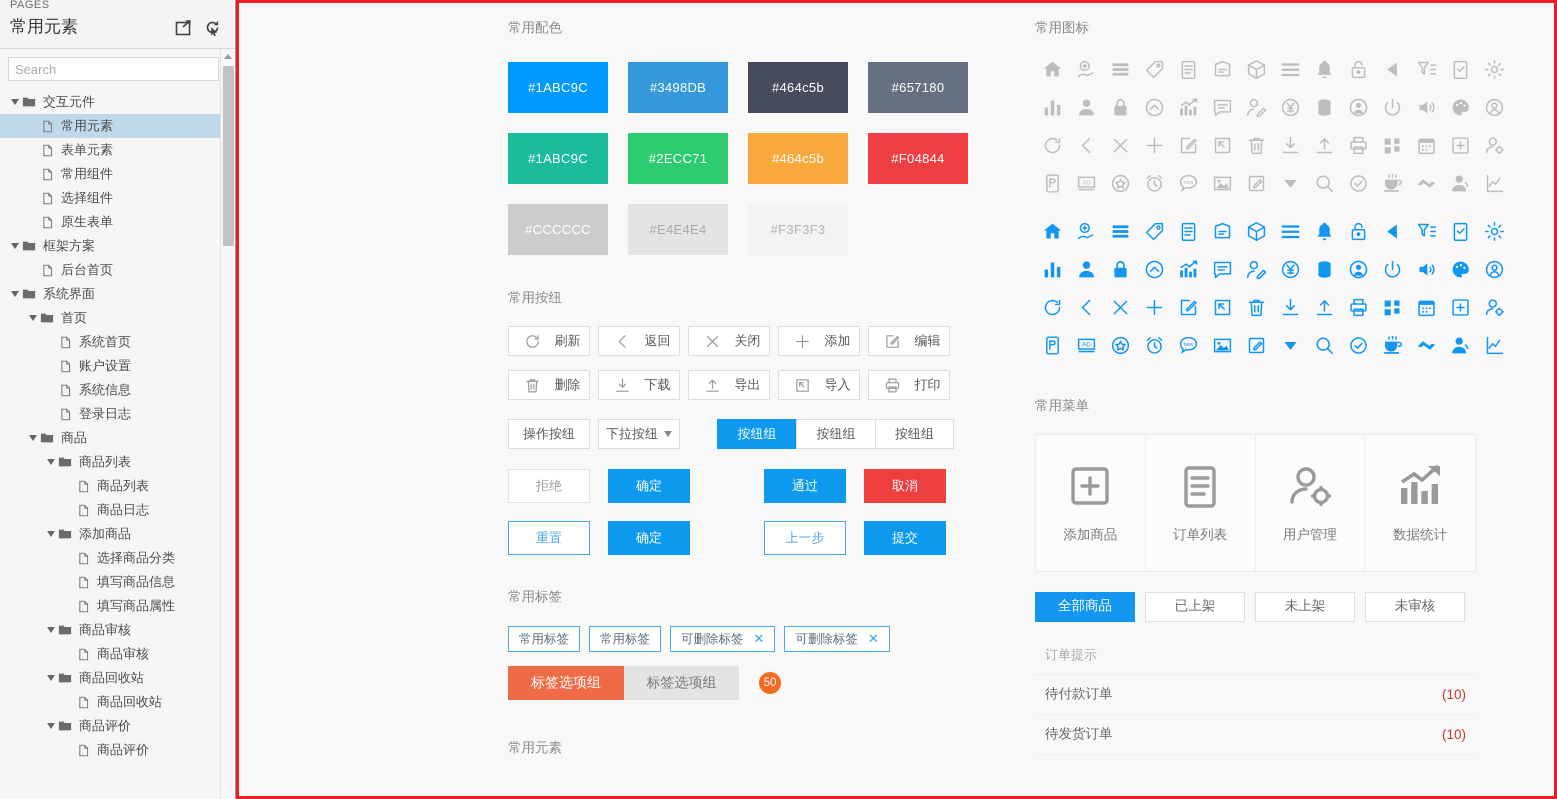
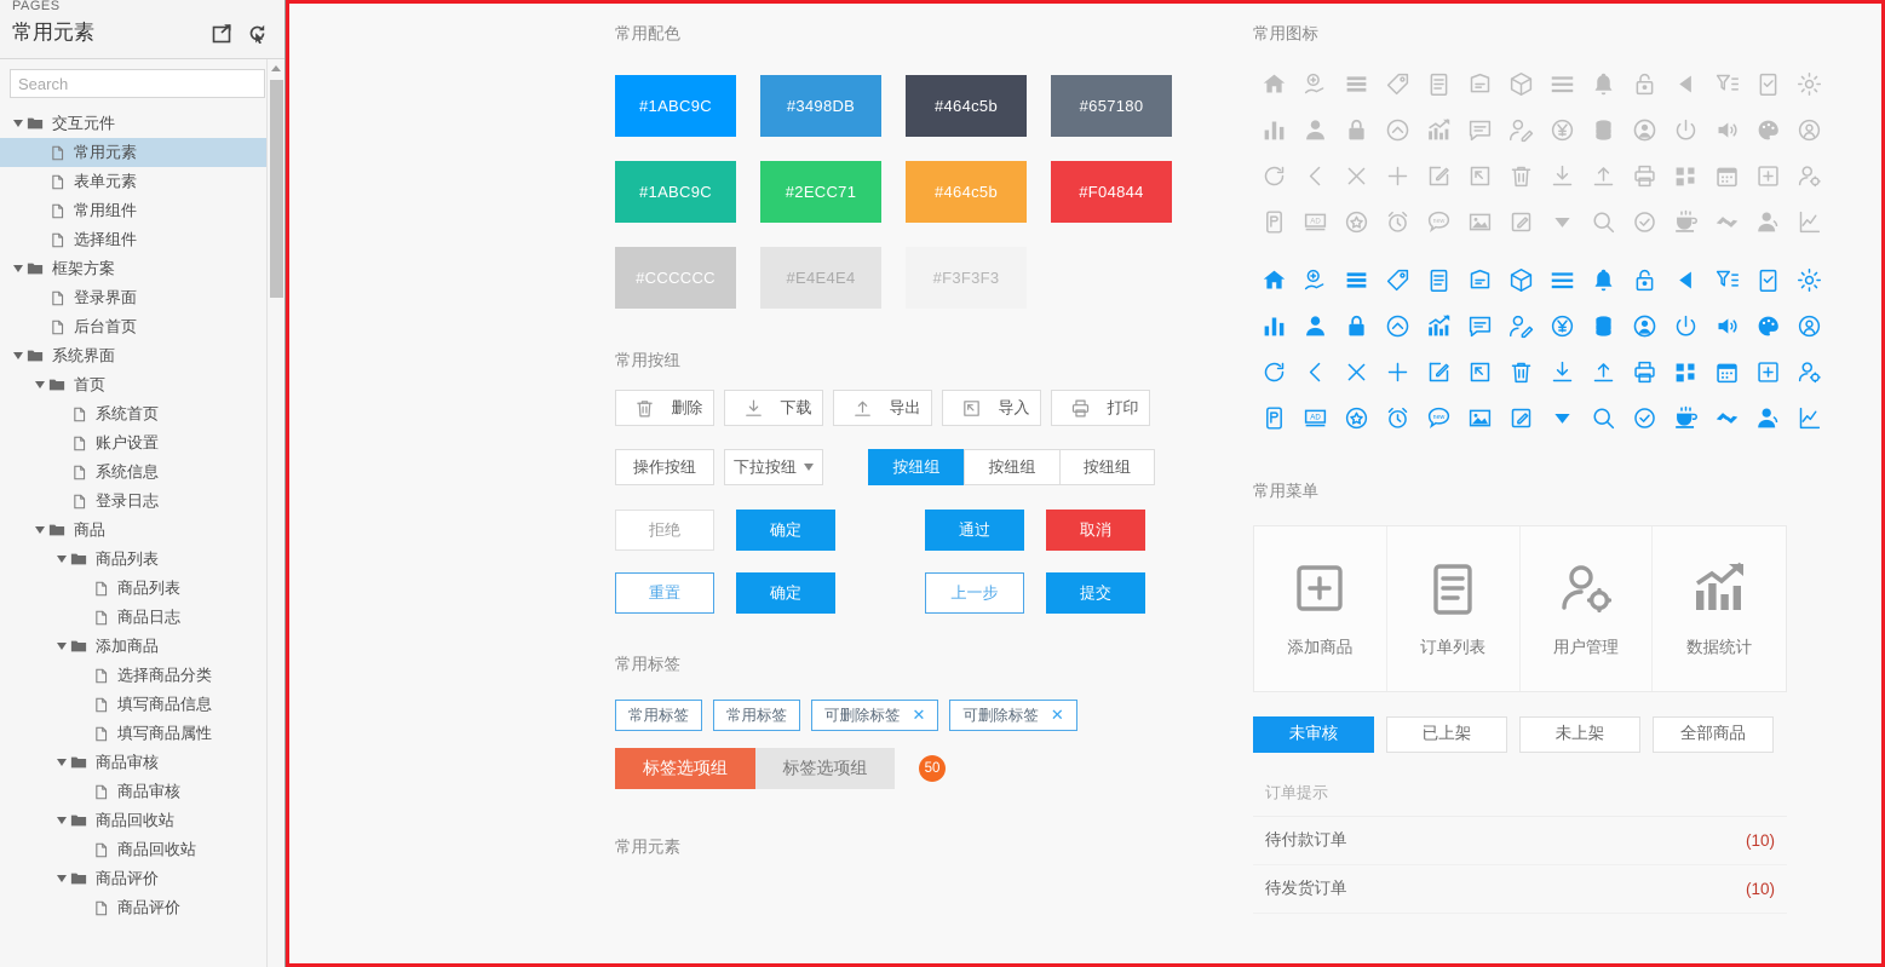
  PAGES
  常用元素
  Search
  交互元件
  常用元素
  表单元素
  常用组件
  选择组件
- 原生表单
  框架方案
+ 登录界面
  后台首页
  系统界面
  首页
  系统首页
  账户设置
  系统信息
  登录日志
  商品
  商品列表
  商品列表
  商品日志
  添加商品
  选择商品分类
  填写商品信息
  填写商品属性
  商品审核
  商品审核
  商品回收站
  商品回收站
  商品评价
  商品评价
  常用配色
  #1ABC9C
  #3498DB
  #464c5b
  #657180
  #1ABC9C
  #2ECC71
  #464c5b
  #F04844
  #CCCCCC
  #E4E4E4
  #F3F3F3
  常用按纽
- 刷新
- 返回
- 关闭
- 添加
- 编辑
  删除
  下载
  导出
  导入
  打印
  操作按纽
  下拉按纽
  按纽组
  按纽组
  按纽组
  拒绝
  确定
  通过
  取消
  重置
  确定
  上一步
  提交
  常用标签
  常用标签
  常用标签
  可删除标签
  ✕
  可删除标签
  ✕
  标签选项组
  标签选项组
  50
  常用元素
  常用图标
  常用菜单
  添加商品
  订单列表
  用户管理
  数据统计
- 全部商品
+ 未审核
  已上架
  未上架
- 未审核
+ 全部商品
  订单提示
  待付款订单
  (10)
  待发货订单
  (10)
